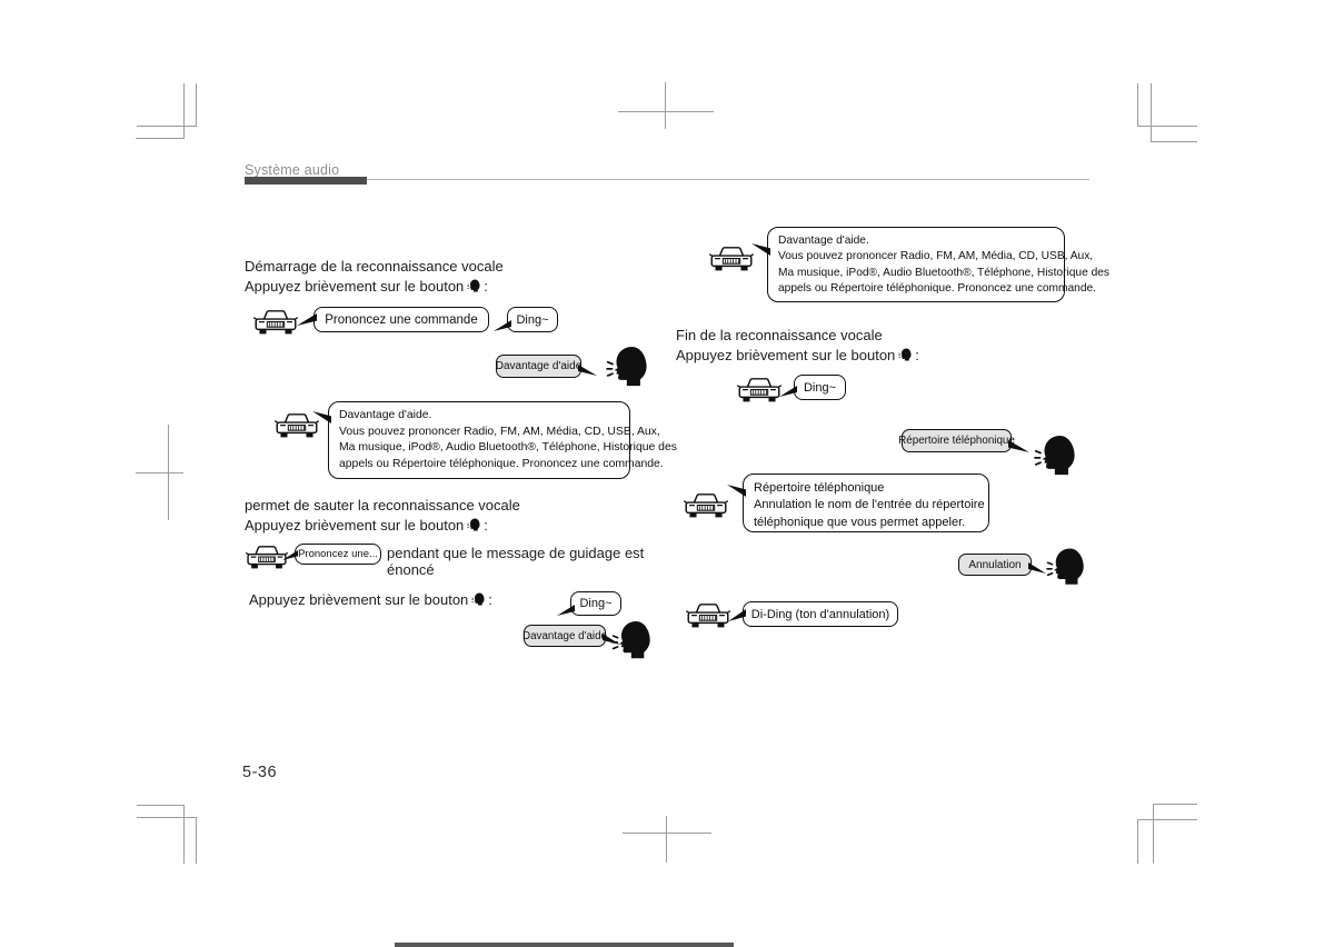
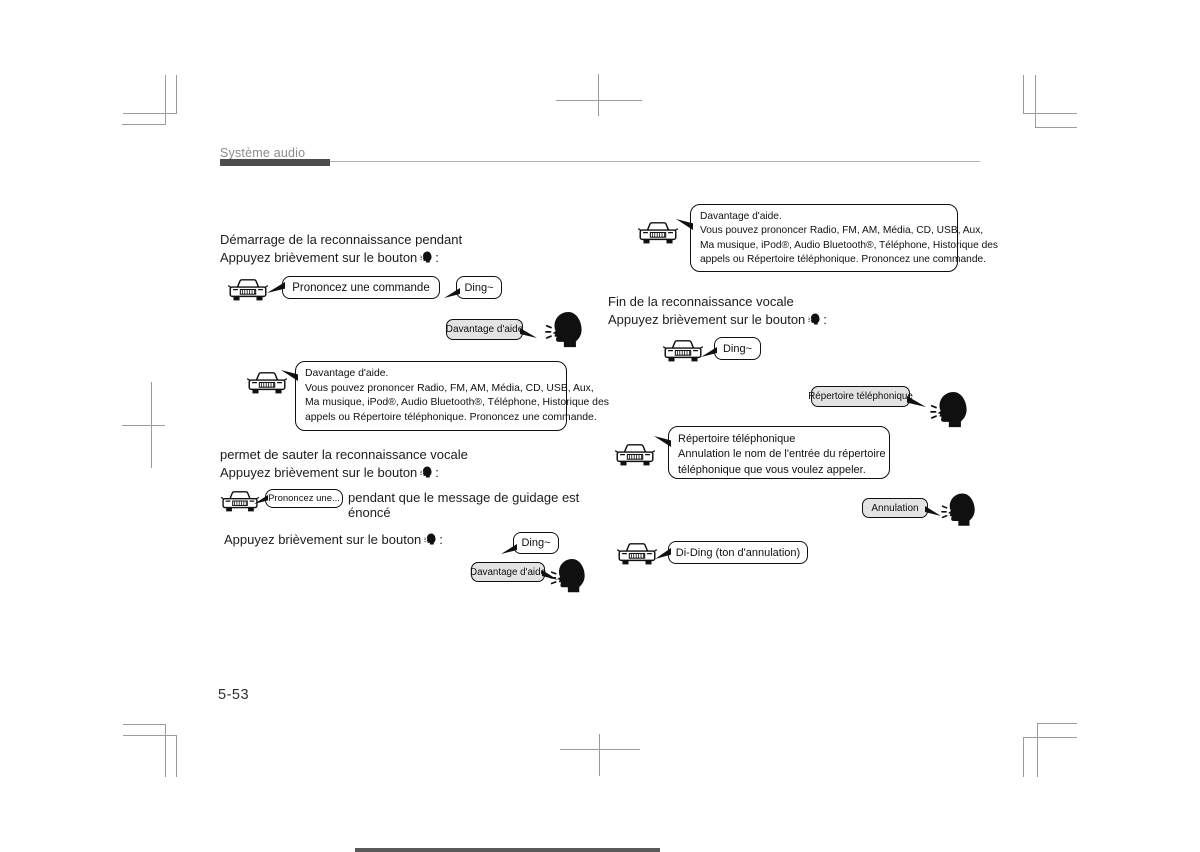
  Système audio
- Démarrage de la reconnaissance vocale
+ Démarrage de la reconnaissance pendant
  Appuyez brièvement sur le bouton :
  Prononcez une commande
  Ding~
  Davantage d'aid
  Davantage d'aide.
  Vous pouvez prononcer Radio, FM, AM, Média, CD, USB, Aux,
  Ma musique, iPod®, Audio Bluetooth®, Téléphone, Historique des
  appels ou Répertoire téléphonique. Prononcez une commande.
  permet de sauter la reconnaissance vocale
  Appuyez brièvement sur le bouton :
  Prononcez une...
  pendant que le message de guidage est
  énoncé
  Appuyez brièvement sur le bouton :
  Ding~
  Davantage d'aid
  Davantage d'aide.
  Vous pouvez prononcer Radio, FM, AM, Média, CD, USB, Aux,
  Ma musique, iPod®, Audio Bluetooth®, Téléphone, Historique des
  appels ou Répertoire téléphonique. Prononcez une commande.
  Fin de la reconnaissance vocale
  Appuyez brièvement sur le bouton :
  Ding~
  Répertoire téléphonique
  Répertoire téléphonique
  Annulation le nom de l'entrée du répertoire
- téléphonique que vous permet appeler.
+ téléphonique que vous voulez appeler.
  Annulation
  Di-Ding (ton d'annulation)
- 5-36
+ 5-53
